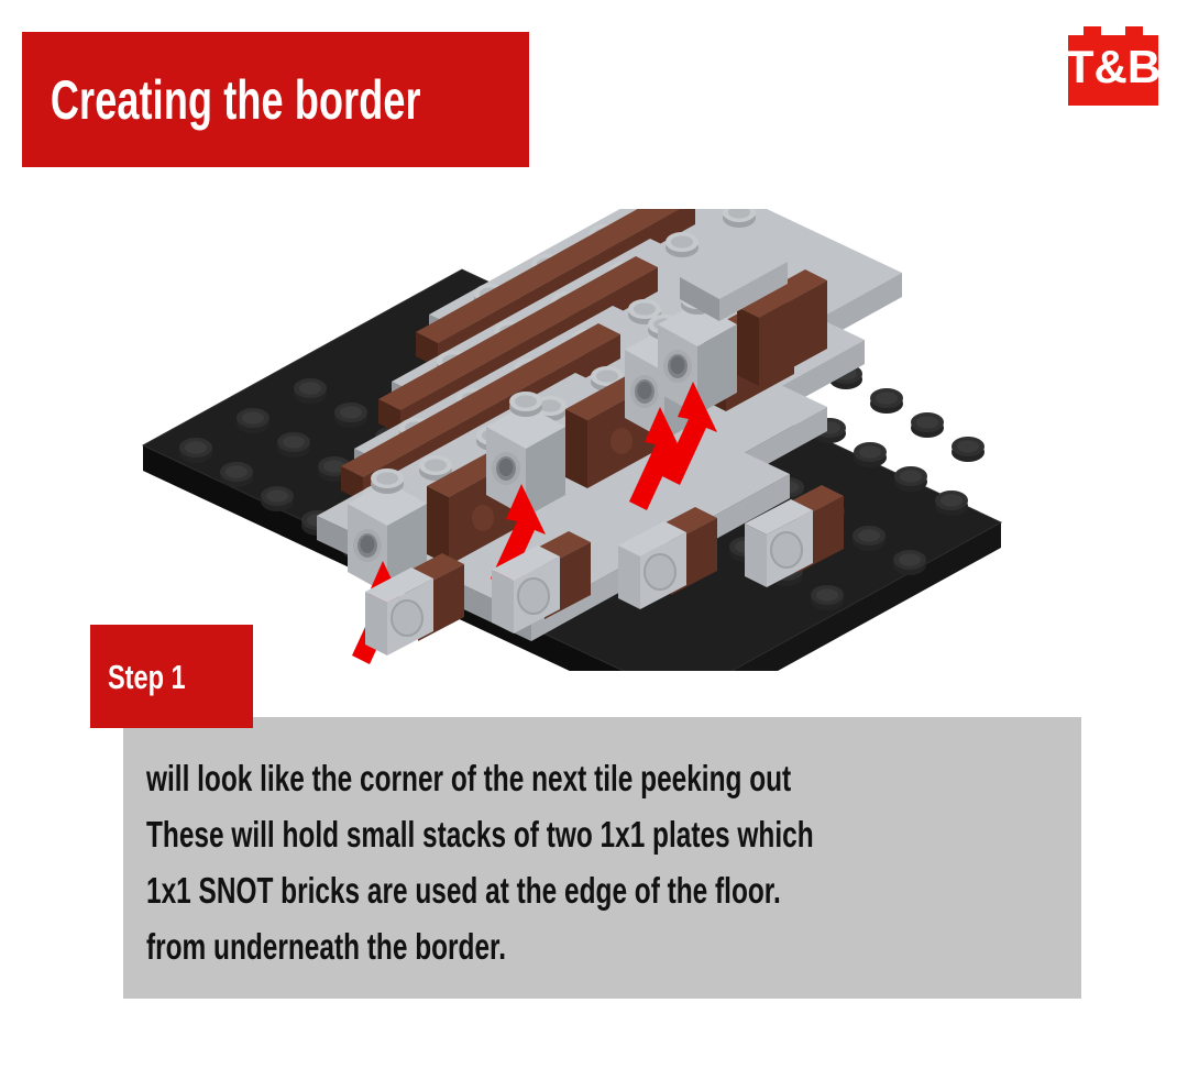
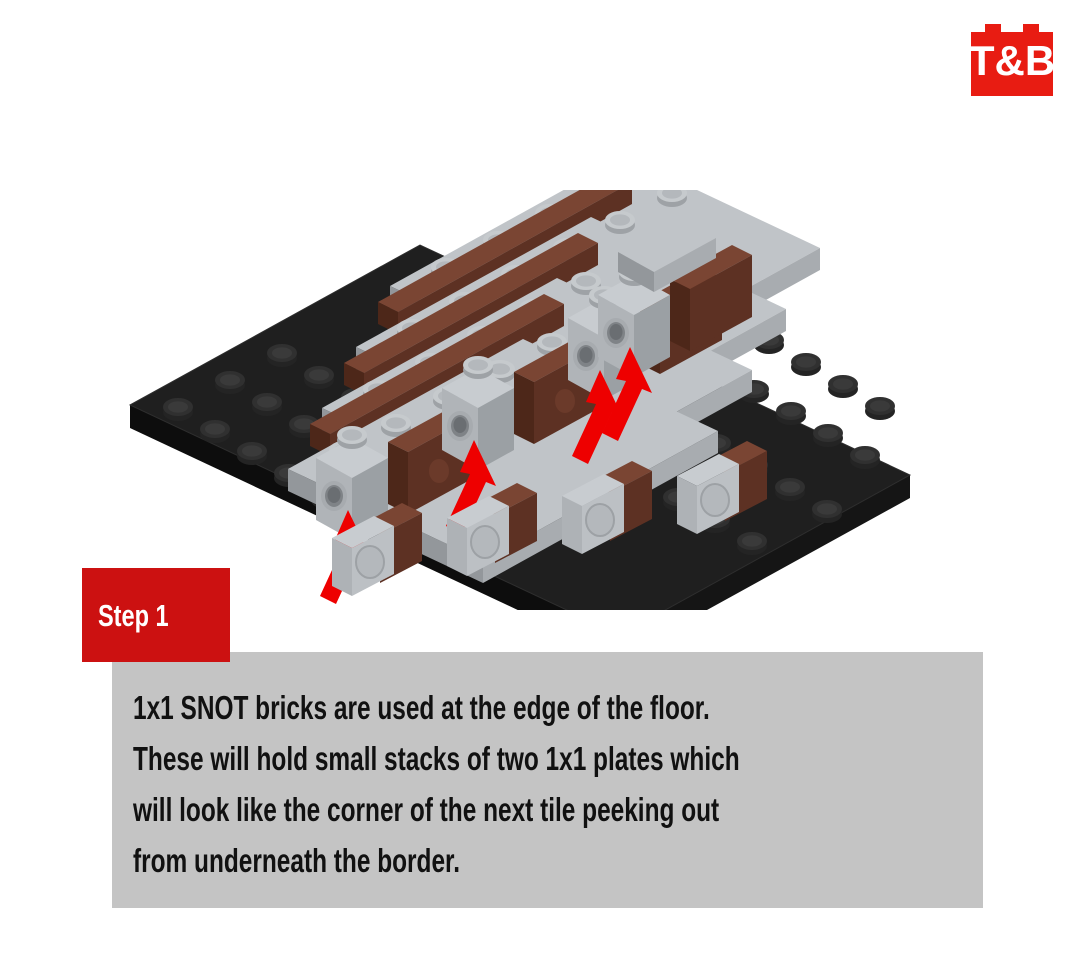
- Creating the border
  T&B
  Step 1
- will look like the corner of the next tile peeking out
+ 1x1 SNOT bricks are used at the edge of the floor.
  These will hold small stacks of two 1x1 plates which
- 1x1 SNOT bricks are used at the edge of the floor.
+ will look like the corner of the next tile peeking out
  from underneath the border.
